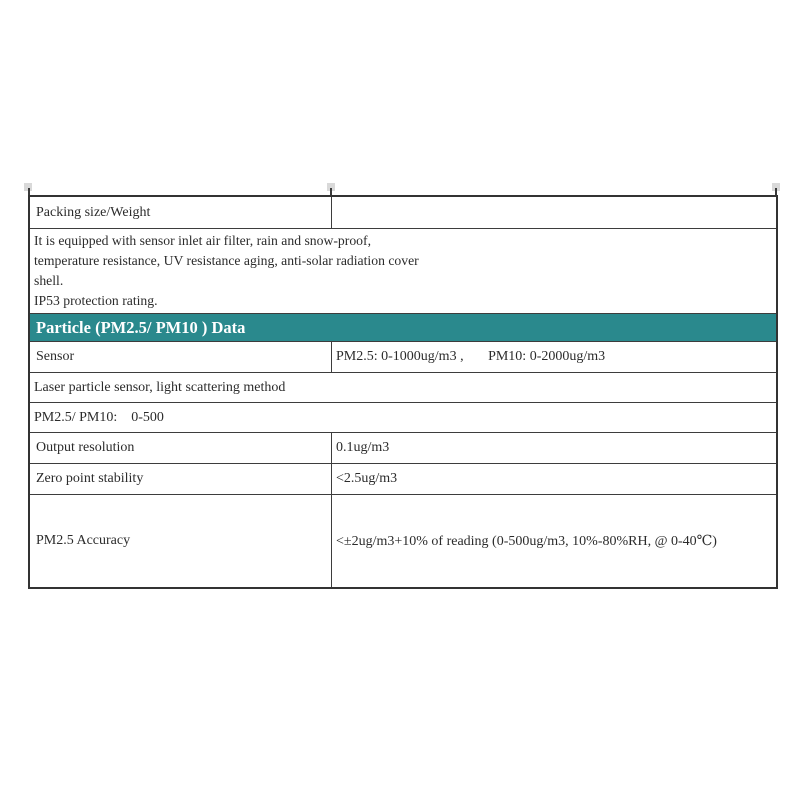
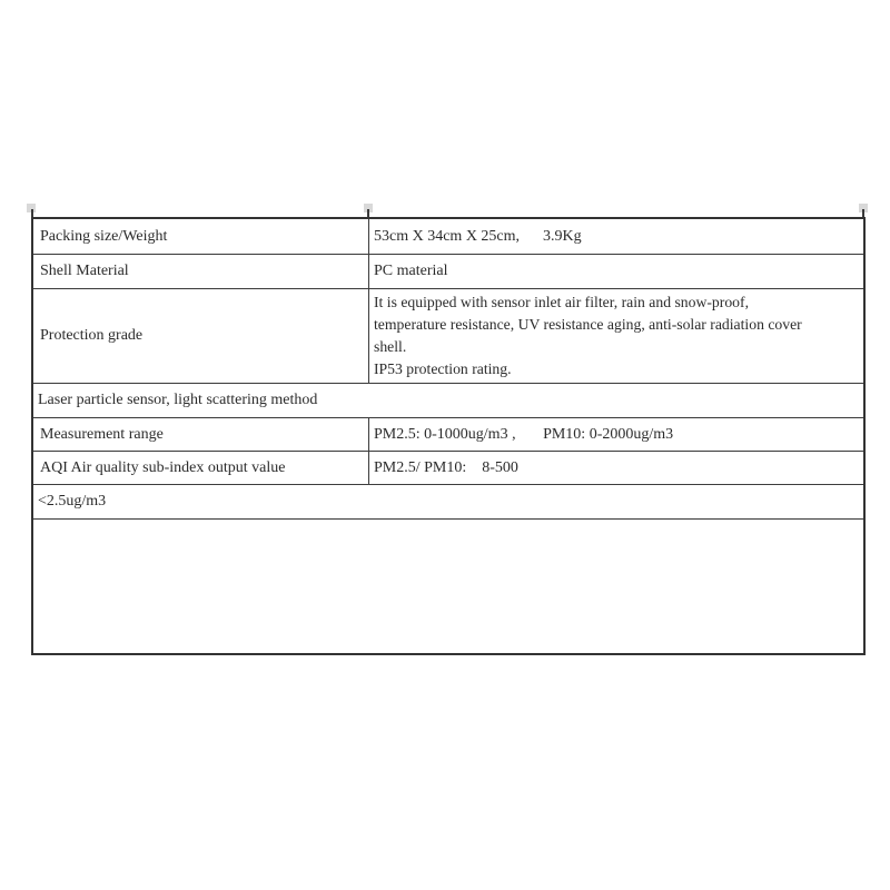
  Packing size/Weight
+ 53cm X 34cm X 25cm, 3.9Kg
+ Shell Material
+ PC material
+ Protection grade
  It is equipped with sensor inlet air filter, rain and snow-proof,
  temperature resistance, UV resistance aging, anti-solar radiation cover
  shell.
  IP53 protection rating.
- Particle (PM2.5/ PM10 ) Data
- Sensor
- PM2.5: 0-1000ug/m3 , PM10: 0-2000ug/m3
+ Laser particle sensor, light scattering method
+ Measurement range
- Laser particle sensor, light scattering method
+ PM2.5: 0-1000ug/m3 , PM10: 0-2000ug/m3
+ AQI Air quality sub-index output value
- PM2.5/ PM10: 0-500
+ PM2.5/ PM10: 8-500
- Output resolution
- 0.1ug/m3
- Zero point stability
  <2.5ug/m3
- PM2.5 Accuracy
- <±2ug/m3+10% of reading (0-500ug/m3, 10%-80%RH, @ 0-40℃)
